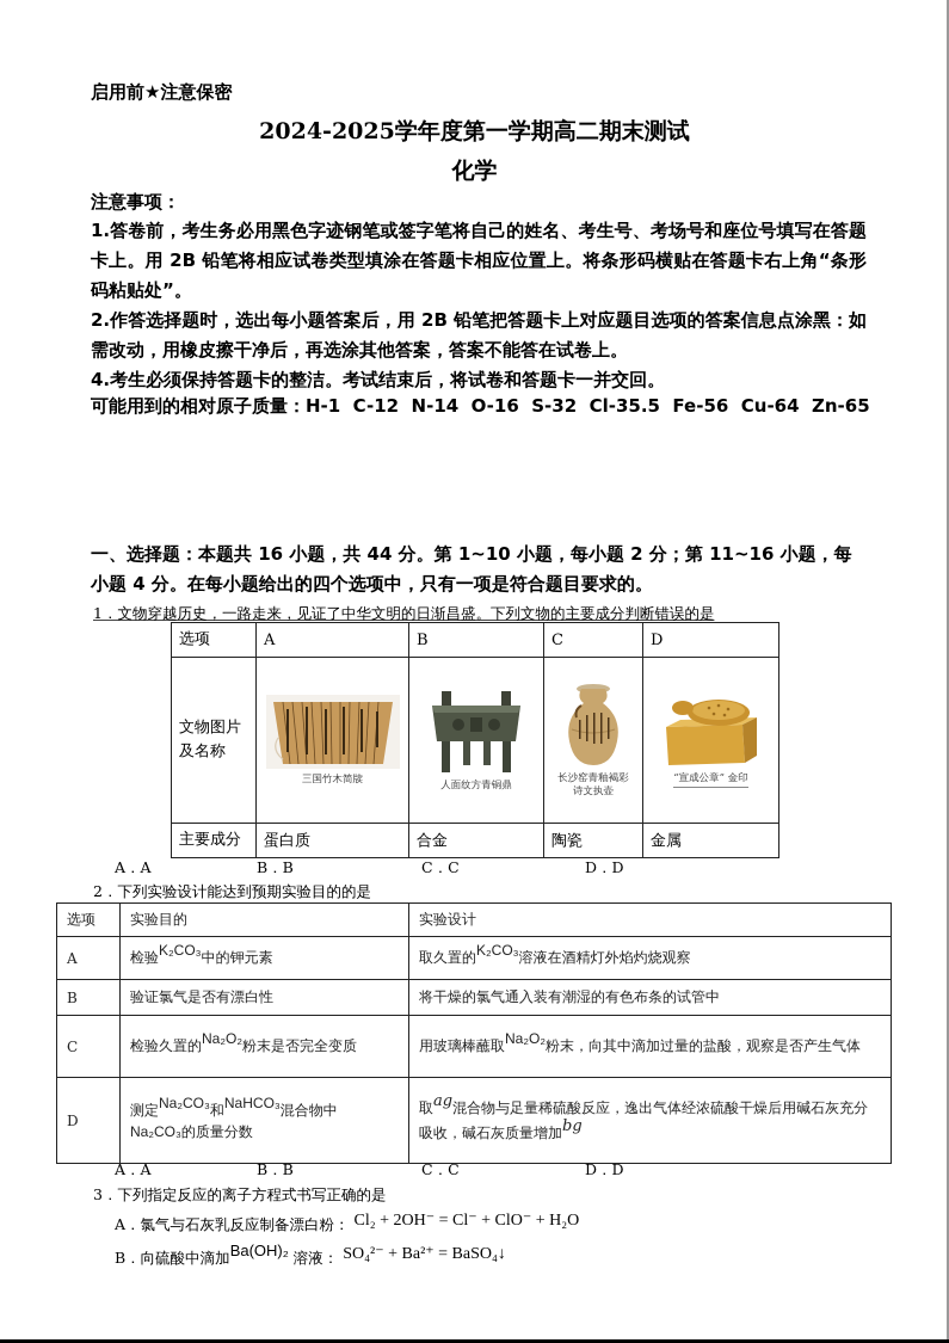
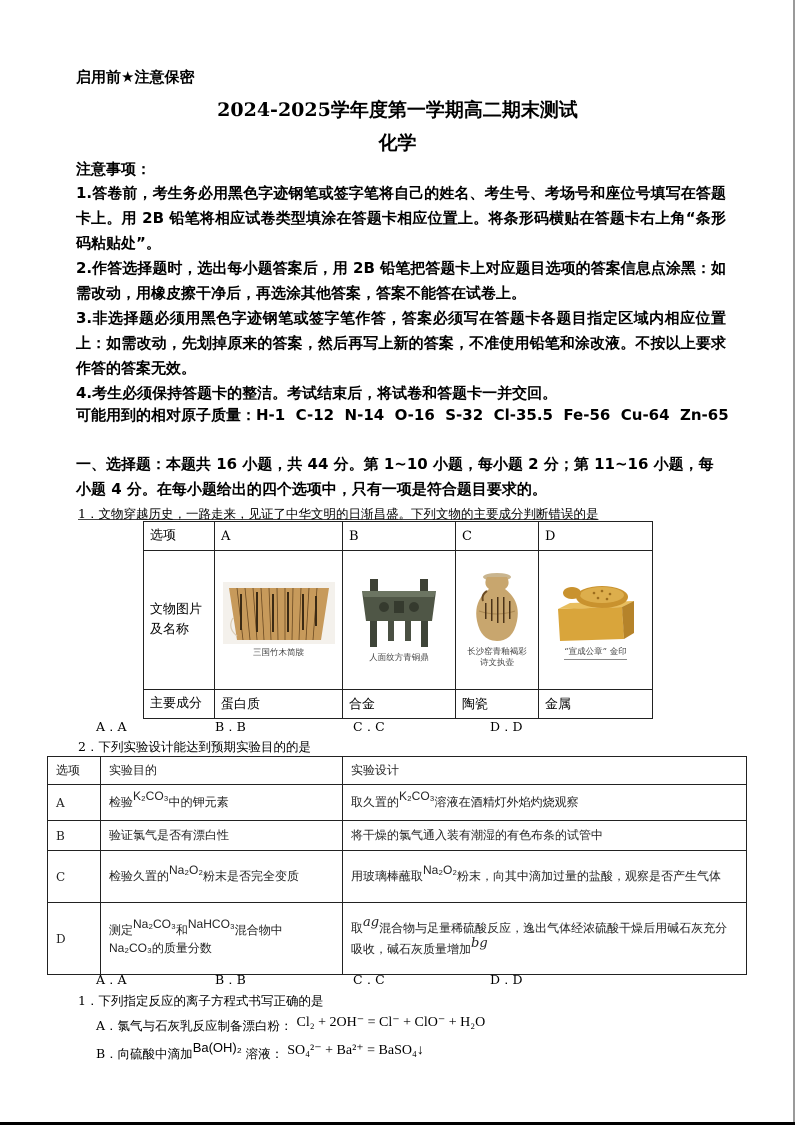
  启用前★注意保密
  2024-2025学年度第一学期高二期末测试
  化学
  注意事项：
  1.答卷前，考生务必用黑色字迹钢笔或签字笔将自己的姓名、考生号、考场号和座位号填写在答题卡上。用 2B 铅笔将相应试卷类型填涂在答题卡相应位置上。将条形码横贴在答题卡右上角“条形码粘贴处”。
  2.作答选择题时，选出每小题答案后，用 2B 铅笔把答题卡上对应题目选项的答案信息点涂黑：如需改动，用橡皮擦干净后，再选涂其他答案，答案不能答在试卷上。
+ 3.非选择题必须用黑色字迹钢笔或签字笔作答，答案必须写在答题卡各题目指定区域内相应位置上：如需改动，先划掉原来的答案，然后再写上新的答案，不准使用铅笔和涂改液。不按以上要求作答的答案无效。
  4.考生必须保持答题卡的整洁。考试结束后，将试卷和答题卡一并交回。
  可能用到的相对原子质量：H-1 C-12 N-14 O-16 S-32 Cl-35.5 Fe-56 Cu-64 Zn-65
  一、选择题：本题共 16 小题，共 44 分。第 1~10 小题，每小题 2 分；第 11~16 小题，每小题 4 分。在每小题给出的四个选项中，只有一项是符合题目要求的。
  1．文物穿越历史，一路走来，见证了中华文明的日渐昌盛。下列文物的主要成分判断错误的是
  选项	A	B	C	D
  文物图片及名称	三国竹木简牍	人面纹方青铜鼎	长沙窑青釉褐彩诗文执壶	“宣成公章” 金印
  主要成分	蛋白质	合金	陶瓷	金属
  A．A
  B．B
  C．C
  D．D
  2．下列实验设计能达到预期实验目的的是
  选项	实验目的	实验设计
  A	检验K₂CO₃中的钾元素	取久置的K₂CO₃溶液在酒精灯外焰灼烧观察
  B	验证氯气是否有漂白性	将干燥的氯气通入装有潮湿的有色布条的试管中
  C	检验久置的Na₂O₂粉末是否完全变质	用玻璃棒蘸取Na₂O₂粉末，向其中滴加过量的盐酸，观察是否产生气体
  D	测定Na₂CO₃和NaHCO₃混合物中Na₂CO₃的质量分数	取ag混合物与足量稀硫酸反应，逸出气体经浓硫酸干燥后用碱石灰充分吸收，碱石灰质量增加bg
  A．A
  B．B
  C．C
  D．D
- 3．下列指定反应的离子方程式书写正确的是
+ 1．下列指定反应的离子方程式书写正确的是
  A．氯气与石灰乳反应制备漂白粉： Cl₂ + 2OH⁻ = Cl⁻ + ClO⁻ + H₂O
  B．向硫酸中滴加Ba(OH)₂ 溶液： SO₄²⁻ + Ba²⁺ = BaSO₄↓
